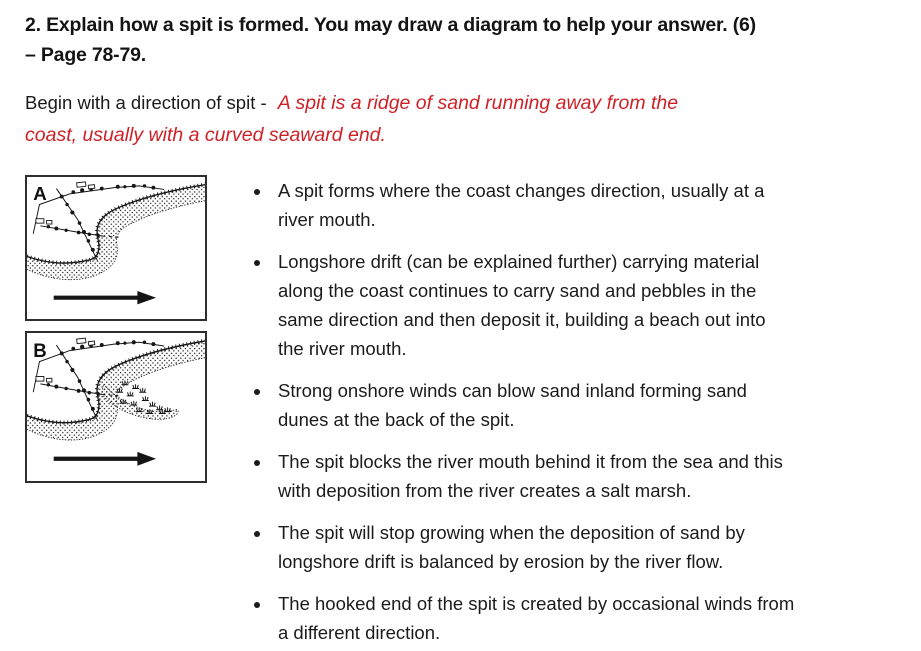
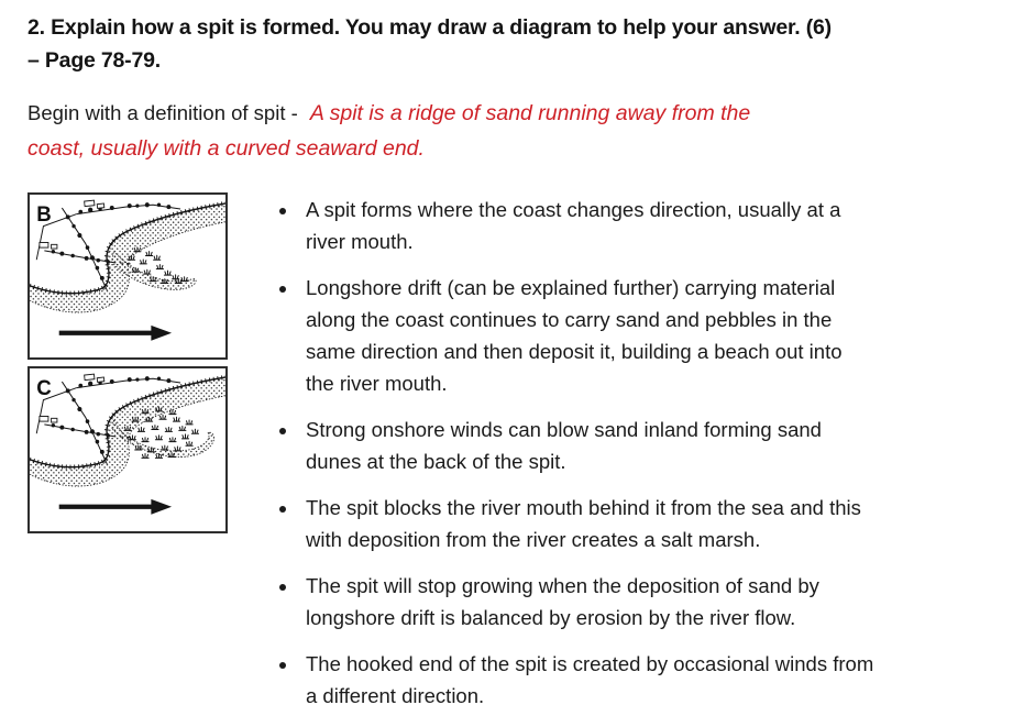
  2. Explain how a spit is formed. You may draw a diagram to help your answer. (6)
  – Page 78-79.
- Begin with a direction of spit - A spit is a ridge of sand running away from the
+ Begin with a definition of spit - A spit is a ridge of sand running away from the
  coast, usually with a curved seaward end.
- A
  B
+ C
  A spit forms where the coast changes direction, usually at a
  river mouth.
  Longshore drift (can be explained further) carrying material
  along the coast continues to carry sand and pebbles in the
  same direction and then deposit it, building a beach out into
  the river mouth.
  Strong onshore winds can blow sand inland forming sand
  dunes at the back of the spit.
  The spit blocks the river mouth behind it from the sea and this
  with deposition from the river creates a salt marsh.
  The spit will stop growing when the deposition of sand by
  longshore drift is balanced by erosion by the river flow.
  The hooked end of the spit is created by occasional winds from
  a different direction.
